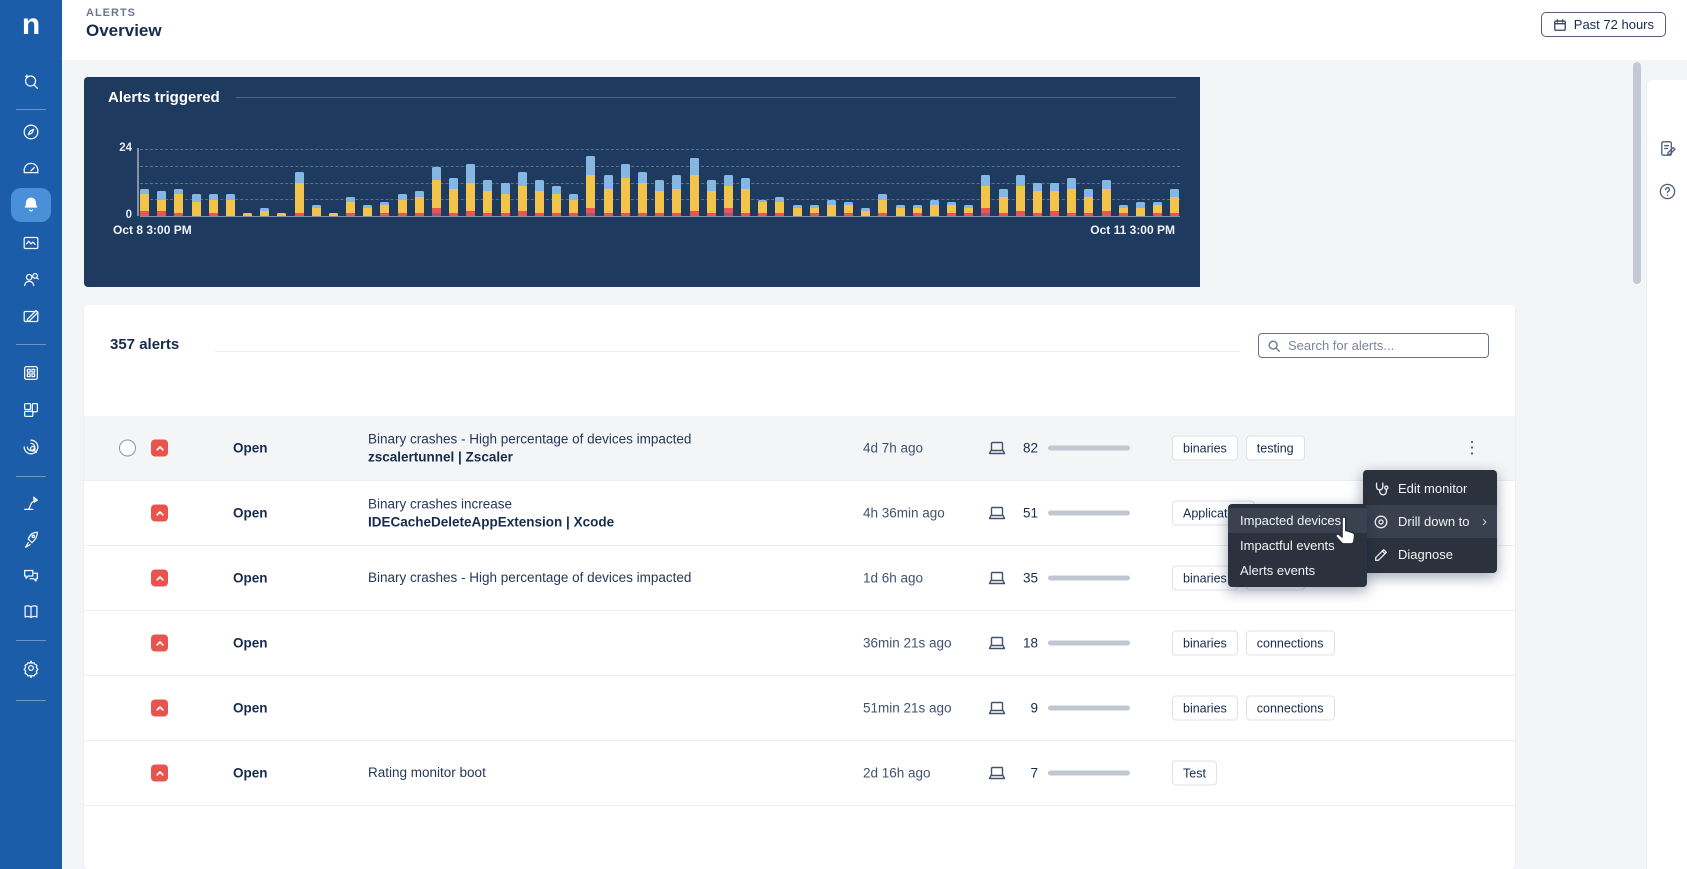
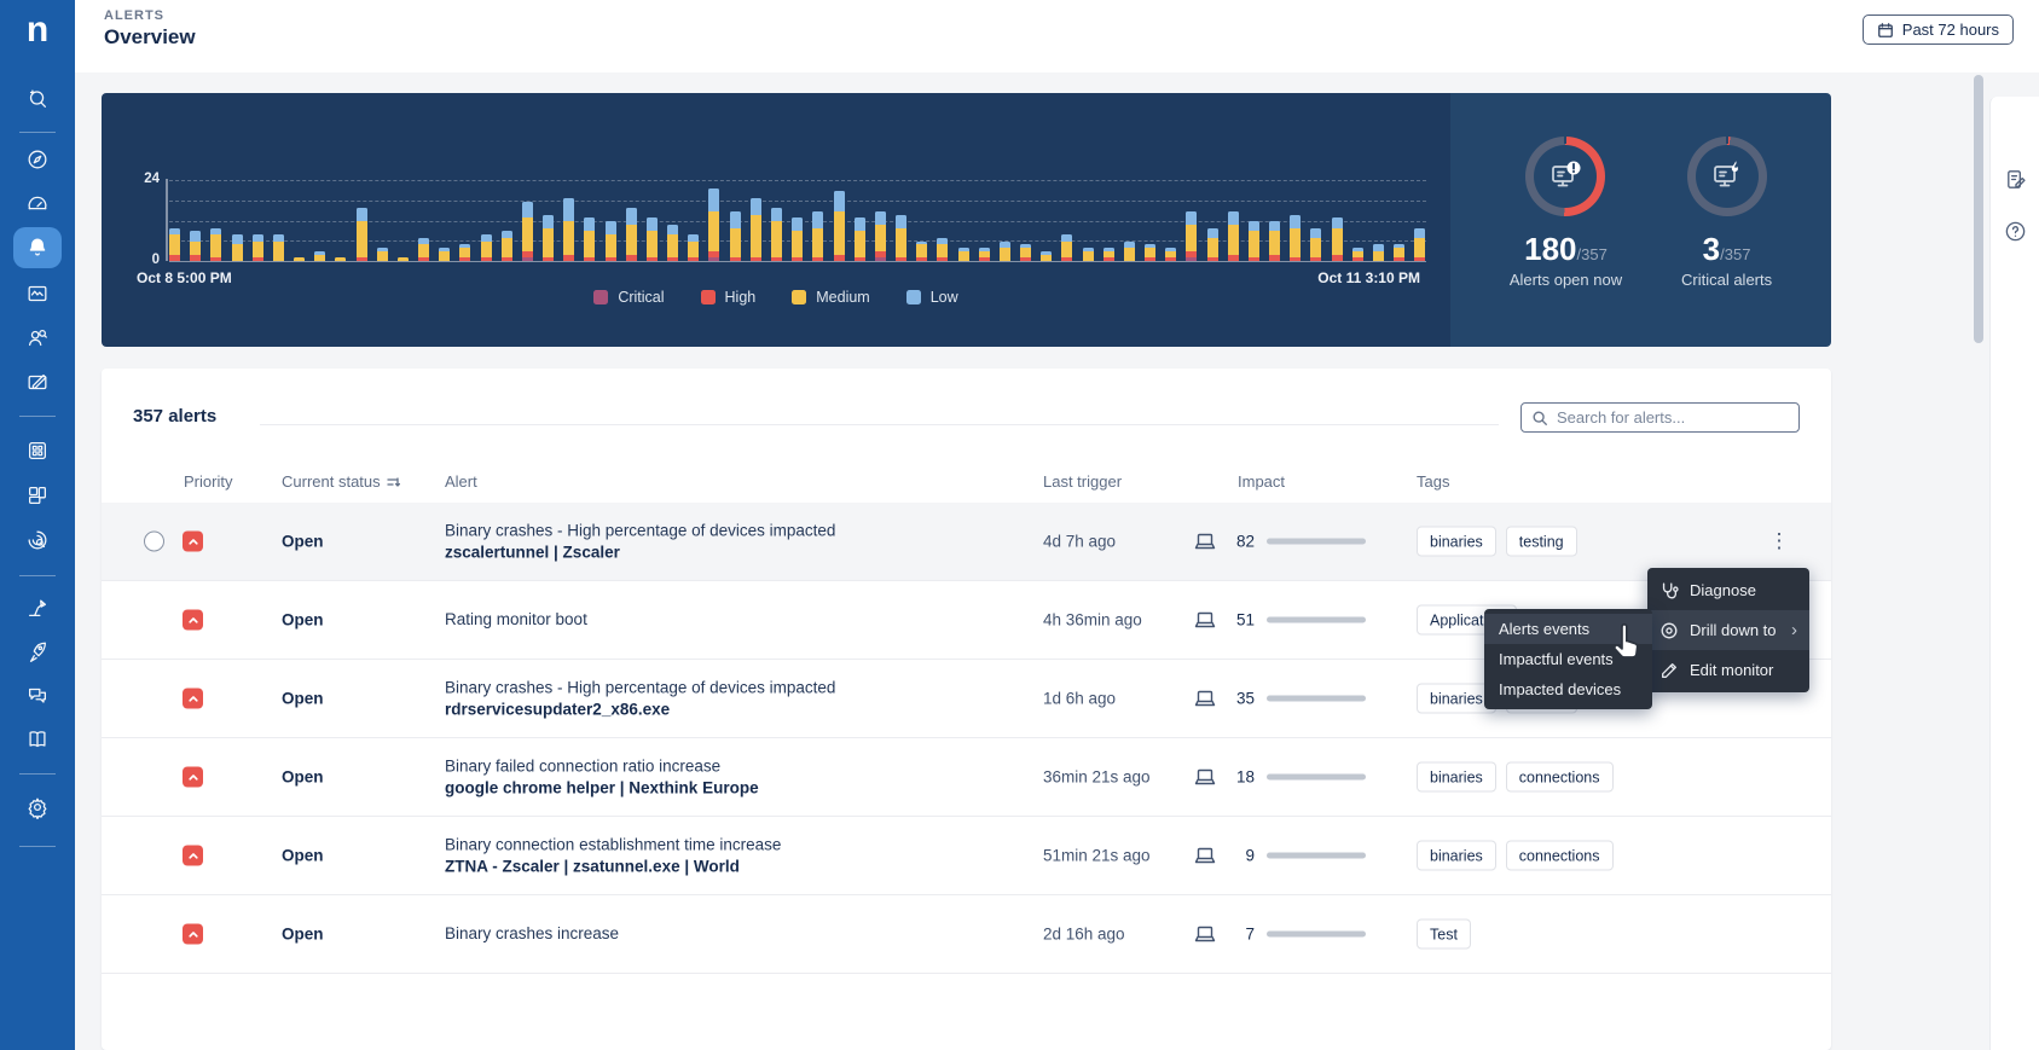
  n
  ALERTS
  Overview
  Past 72 hours
- Alerts triggered
  24
  0
- Oct 8 3:00 PM
+ Oct 8 5:00 PM
- Oct 11 3:00 PM
+ Oct 11 3:10 PM
+ Critical
+ High
+ Medium
+ Low
+ 180/357
+ Alerts open now
+ 3/357
+ Critical alerts
  357 alerts
  Search for alerts...
+ Priority
+ Current status
+ Alert
+ Last trigger
+ Impact
+ Tags
  Open
  Binary crashes - High percentage of devices impacted
  zscalertunnel | Zscaler
  4d 7h ago
  82
  binaries
  testing
  ⋮
  Open
- Binary crashes increase
+ Rating monitor boot
- IDECacheDeleteAppExtension | Xcode
  4h 36min ago
  51
  Applicat
  Open
  Binary crashes - High percentage of devices impacted
+ rdrservicesupdater2_x86.exe
  1d 6h ago
  35
  binaries
  Open
+ Binary failed connection ratio increase
+ google chrome helper | Nexthink Europe
  36min 21s ago
  18
  binaries
  connections
  Open
+ Binary connection establishment time increase
+ ZTNA - Zscaler | zsatunnel.exe | World
  51min 21s ago
  9
  binaries
  connections
  Open
- Rating monitor boot
+ Binary crashes increase
  2d 16h ago
  7
  Test
- Edit monitor
+ Diagnose
  Drill down to
  ›
- Diagnose
+ Edit monitor
- Impacted devices
+ Alerts events
  Impactful events
- Alerts events
+ Impacted devices
